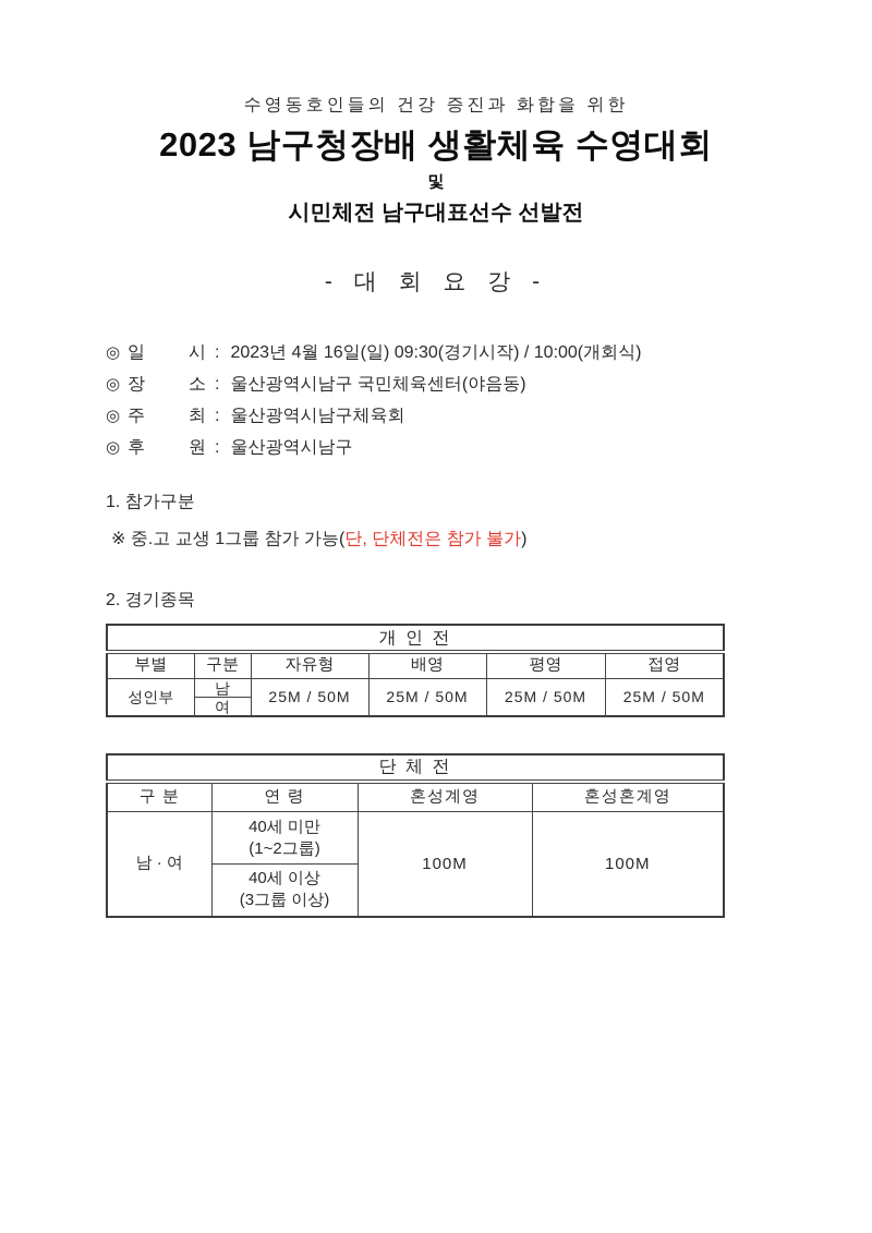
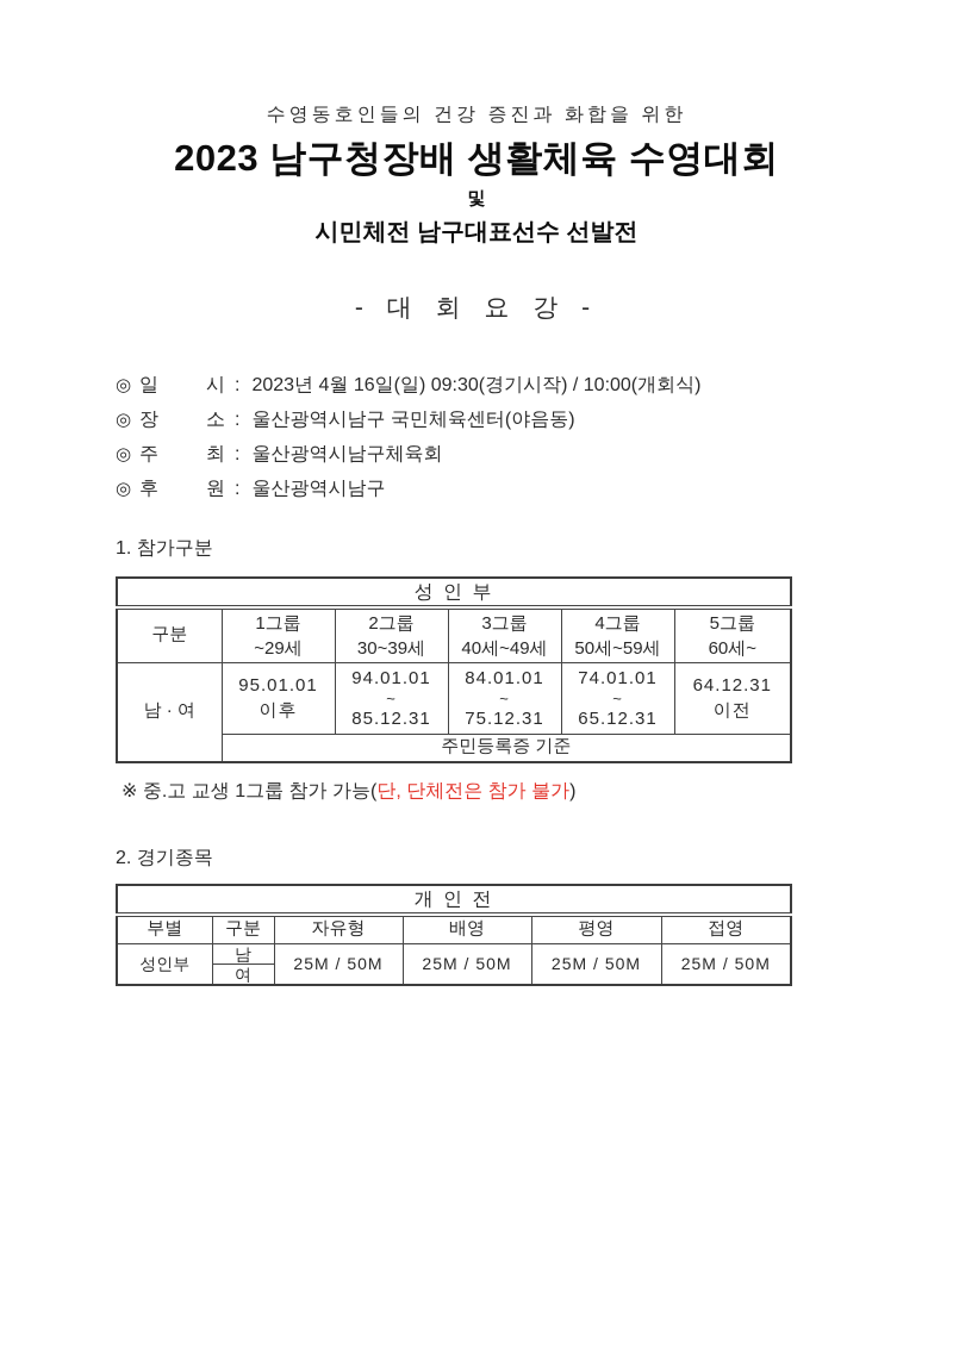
  수영동호인들의 건강 증진과 화합을 위한
  2023 남구청장배 생활체육 수영대회
  및
  시민체전 남구대표선수 선발전
  - 대 회 요 강 -
  ◎ 일 시 : 2023년 4월 16일(일) 09:30(경기시작) / 10:00(개회식)
  ◎ 장 소 : 울산광역시남구 국민체육센터(야음동)
  ◎ 주 최 : 울산광역시남구체육회
  ◎ 후 원 : 울산광역시남구
  1. 참가구분
+ 성 인 부
+ 구분	1그룹 ~29세	2그룹 30~39세	3그룹 40세~49세	4그룹 50세~59세	5그룹 60세~
+ 남 · 여	95.01.01 이후	94.01.01 ~ 85.12.31	84.01.01 ~ 75.12.31	74.01.01 ~ 65.12.31	64.12.31 이전
+ 주민등록증 기준
  ※ 중.고 교생 1그룹 참가 가능(단, 단체전은 참가 불가)
  2. 경기종목
  개 인 전
  부별	구분	자유형	배영	평영	접영
  성인부	남	25M / 50M	25M / 50M	25M / 50M	25M / 50M
  여
- 단 체 전
- 구 분	연 령	혼성계영	혼성혼계영
- 남 · 여	40세 미만 (1~2그룹)	100M	100M
- 40세 이상 (3그룹 이상)
